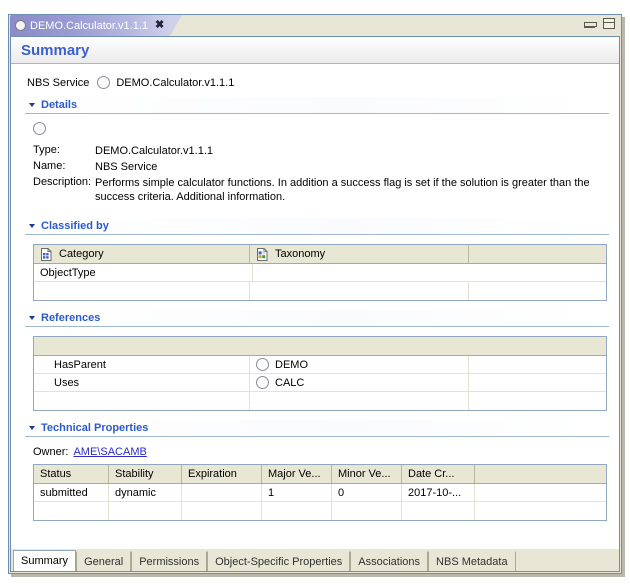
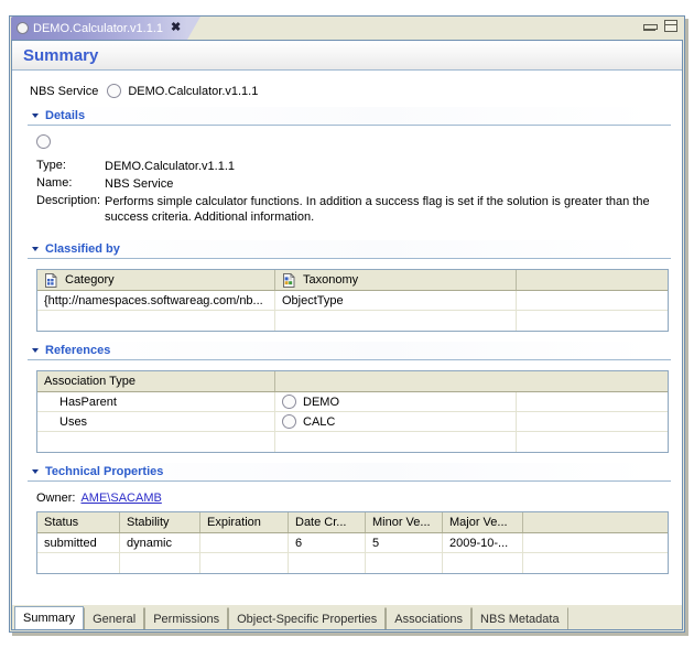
  DEMO.Calculator.v1.1.1
  ✖
  Summary
  NBS Service
  DEMO.Calculator.v1.1.1
  Details
  Type:
  DEMO.Calculator.v1.1.1
  Name:
  NBS Service
  Description:
  Performs simple calculator functions. In addition a success flag is set if the solution is greater than the success criteria. Additional information.
  Classified by
  Category
  Taxonomy
+ {http://namespaces.softwareag.com/nb...
  ObjectType
  References
+ Association Type
  HasParent
  DEMO
  Uses
  CALC
  Technical Properties
  Owner:
  AME\SACAMB
  Status
  Stability
  Expiration
- Major Ve...
+ Date Cr...
  Minor Ve...
- Date Cr...
+ Major Ve...
  submitted
  dynamic
- 1
+ 6
- 0
+ 5
- 2017-10-...
+ 2009-10-...
  Summary
  General
  Permissions
  Object-Specific Properties
  Associations
  NBS Metadata
